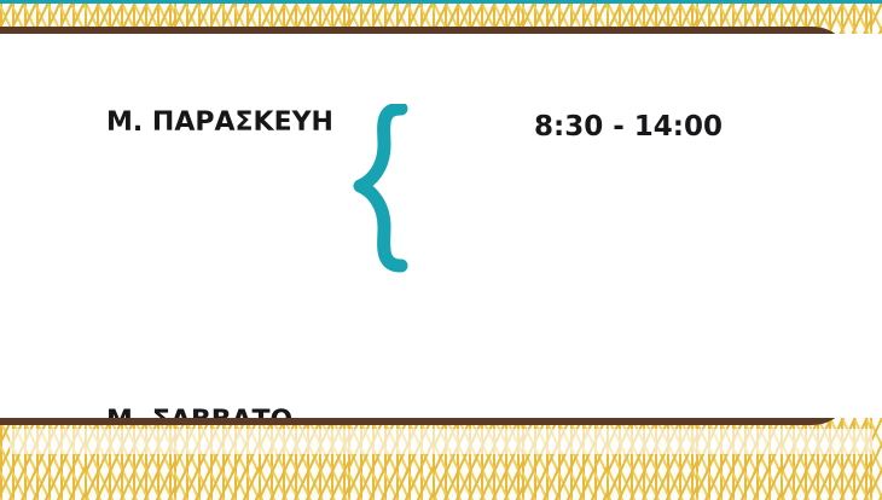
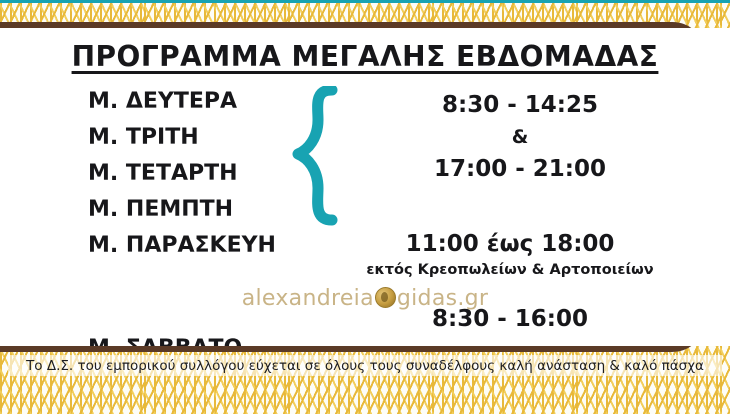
+ ΠΡΟΓΡΑΜΜΑ ΜΕΓΑΛΗΣ ΕΒΔΟΜΑΔΑΣ
+ Μ. ΔΕΥΤΕΡΑ
+ Μ. ΤΡΙΤΗ
+ Μ. ΤΕΤΑΡΤΗ
+ Μ. ΠΕΜΠΤΗ
  Μ. ΠΑΡΑΣΚΕΥΗ
- 8:30 - 14:00
+ 8:30 - 14:25
+ &
+ 17:00 - 21:00
+ 11:00 έως 18:00
+ εκτός Κρεοπωλείων & Αρτοποιείων
+ 8:30 - 16:00
+ alexandreia gidas.gr
+ Το Δ.Σ. του εμπορικού συλλόγου εύχεται σε όλους τους συναδέλφους καλή ανάσταση & καλό πάσχα
